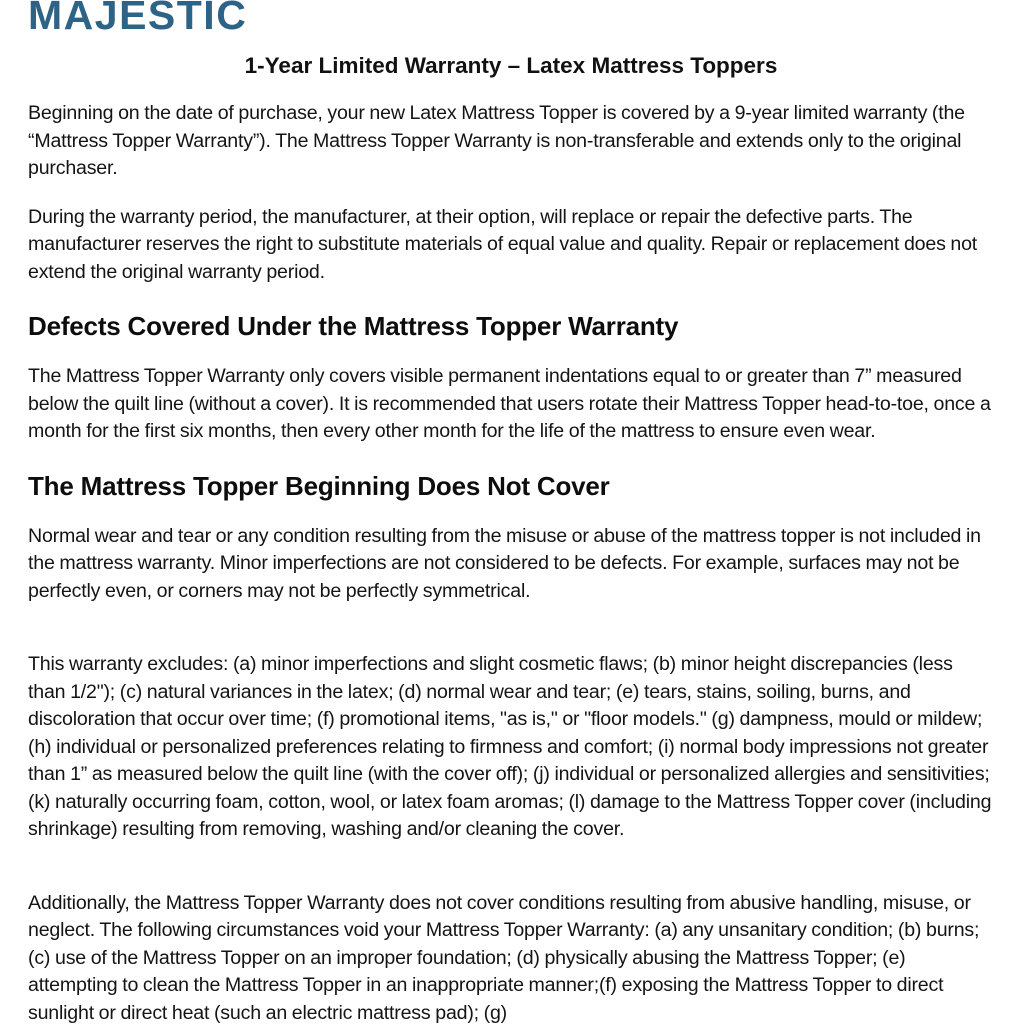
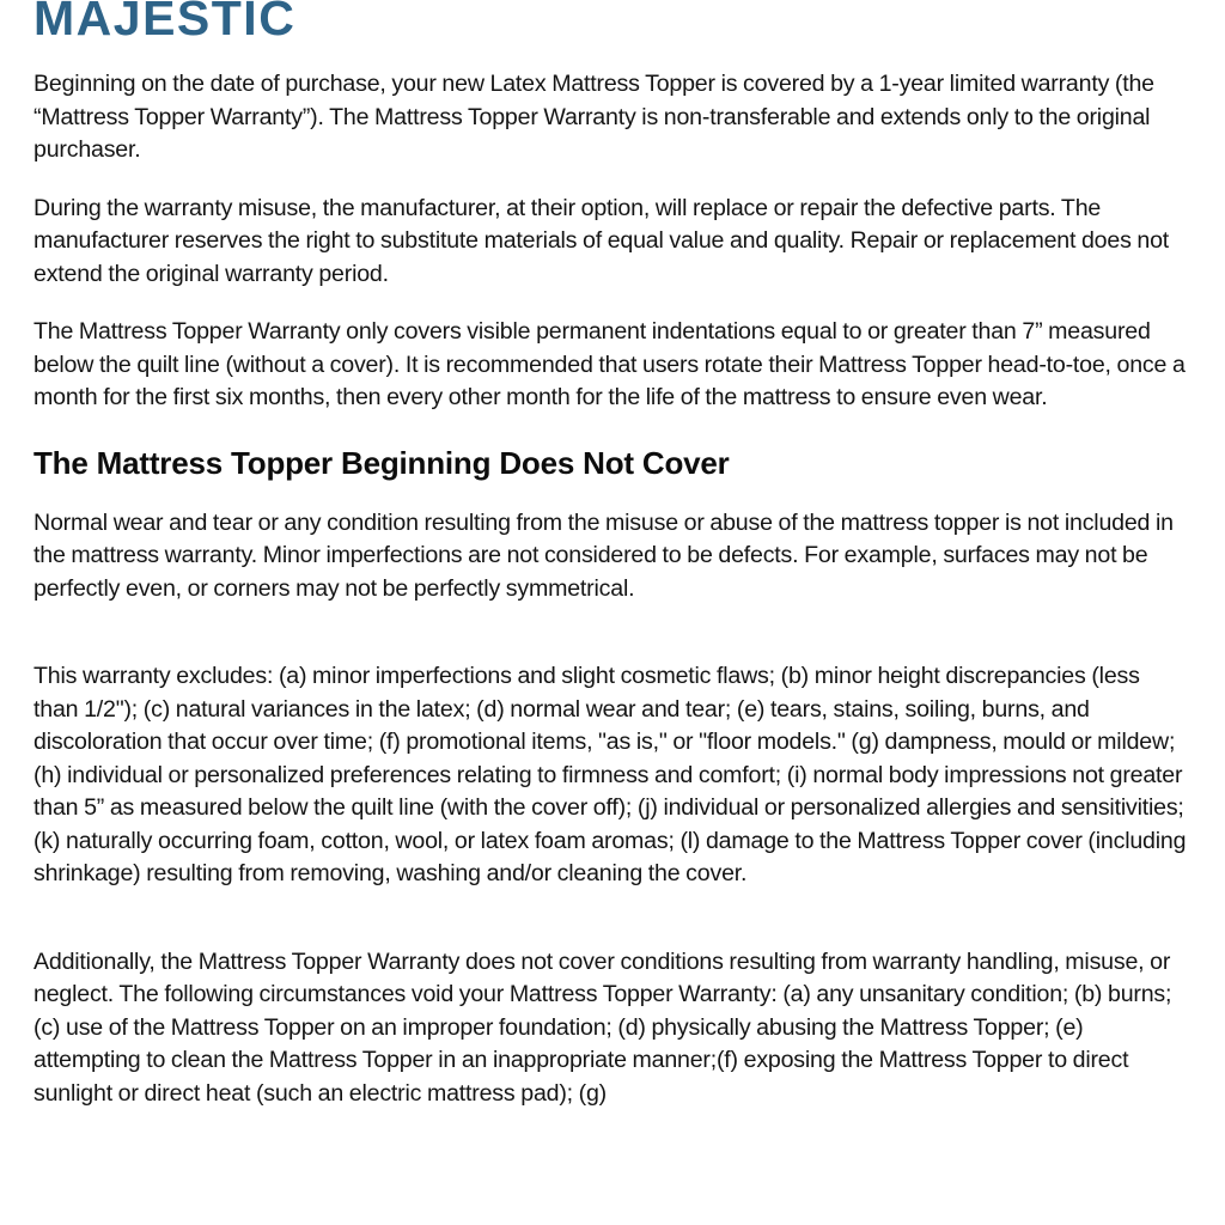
  MAJESTIC
- 1-Year Limited Warranty – Latex Mattress Toppers
- Beginning on the date of purchase, your new Latex Mattress Topper is covered by a 9-year limited warranty (the “Mattress Topper Warranty”). The Mattress Topper Warranty is non-transferable and extends only to the original purchaser.
+ Beginning on the date of purchase, your new Latex Mattress Topper is covered by a 1-year limited warranty (the “Mattress Topper Warranty”). The Mattress Topper Warranty is non-transferable and extends only to the original purchaser.
- During the warranty period, the manufacturer, at their option, will replace or repair the defective parts. The manufacturer reserves the right to substitute materials of equal value and quality. Repair or replacement does not extend the original warranty period.
+ During the warranty misuse, the manufacturer, at their option, will replace or repair the defective parts. The manufacturer reserves the right to substitute materials of equal value and quality. Repair or replacement does not extend the original warranty period.
- Defects Covered Under the Mattress Topper Warranty
  The Mattress Topper Warranty only covers visible permanent indentations equal to or greater than 7” measured below the quilt line (without a cover). It is recommended that users rotate their Mattress Topper head-to-toe, once a month for the first six months, then every other month for the life of the mattress to ensure even wear.
  The Mattress Topper Beginning Does Not Cover
  Normal wear and tear or any condition resulting from the misuse or abuse of the mattress topper is not included in the mattress warranty. Minor imperfections are not considered to be defects. For example, surfaces may not be perfectly even, or corners may not be perfectly symmetrical.
- This warranty excludes: (a) minor imperfections and slight cosmetic flaws; (b) minor height discrepancies (less than 1/2"); (c) natural variances in the latex; (d) normal wear and tear; (e) tears, stains, soiling, burns, and discoloration that occur over time; (f) promotional items, "as is," or "floor models." (g) dampness, mould or mildew; (h) individual or personalized preferences relating to firmness and comfort; (i) normal body impressions not greater than 1” as measured below the quilt line (with the cover off); (j) individual or personalized allergies and sensitivities; (k) naturally occurring foam, cotton, wool, or latex foam aromas; (l) damage to the Mattress Topper cover (including shrinkage) resulting from removing, washing and/or cleaning the cover.
+ This warranty excludes: (a) minor imperfections and slight cosmetic flaws; (b) minor height discrepancies (less than 1/2"); (c) natural variances in the latex; (d) normal wear and tear; (e) tears, stains, soiling, burns, and discoloration that occur over time; (f) promotional items, "as is," or "floor models." (g) dampness, mould or mildew; (h) individual or personalized preferences relating to firmness and comfort; (i) normal body impressions not greater than 5” as measured below the quilt line (with the cover off); (j) individual or personalized allergies and sensitivities; (k) naturally occurring foam, cotton, wool, or latex foam aromas; (l) damage to the Mattress Topper cover (including shrinkage) resulting from removing, washing and/or cleaning the cover.
- Additionally, the Mattress Topper Warranty does not cover conditions resulting from abusive handling, misuse, or neglect. The following circumstances void your Mattress Topper Warranty: (a) any unsanitary condition; (b) burns; (c) use of the Mattress Topper on an improper foundation; (d) physically abusing the Mattress Topper; (e) attempting to clean the Mattress Topper in an inappropriate manner;(f) exposing the Mattress Topper to direct sunlight or direct heat (such an electric mattress pad); (g)
+ Additionally, the Mattress Topper Warranty does not cover conditions resulting from warranty handling, misuse, or neglect. The following circumstances void your Mattress Topper Warranty: (a) any unsanitary condition; (b) burns; (c) use of the Mattress Topper on an improper foundation; (d) physically abusing the Mattress Topper; (e) attempting to clean the Mattress Topper in an inappropriate manner;(f) exposing the Mattress Topper to direct sunlight or direct heat (such an electric mattress pad); (g)
